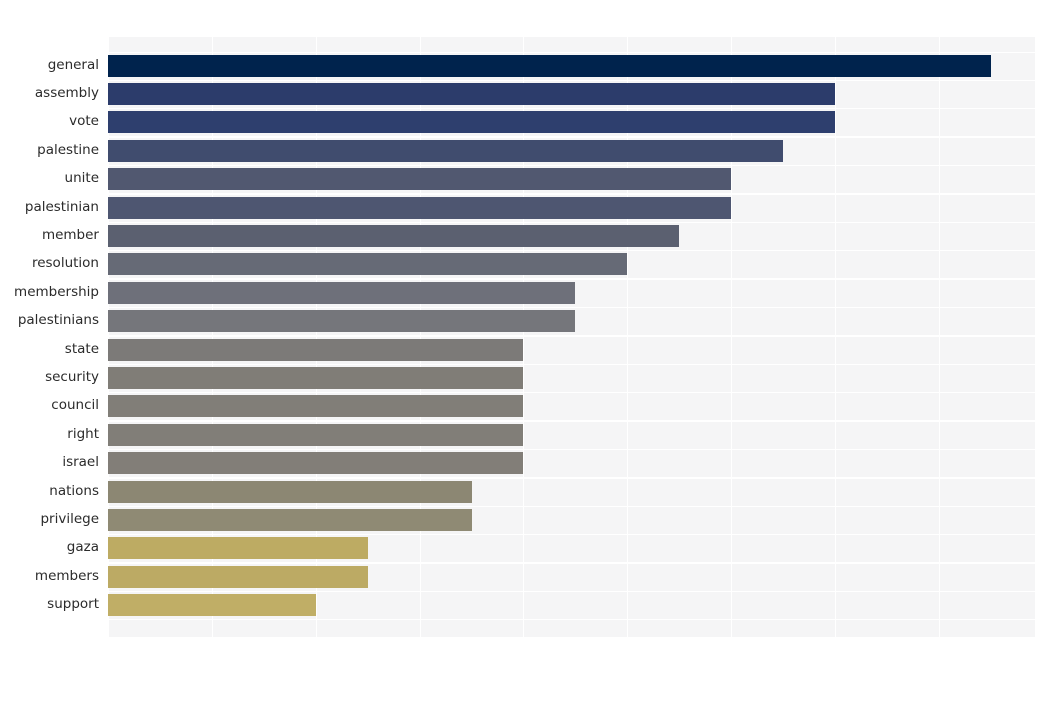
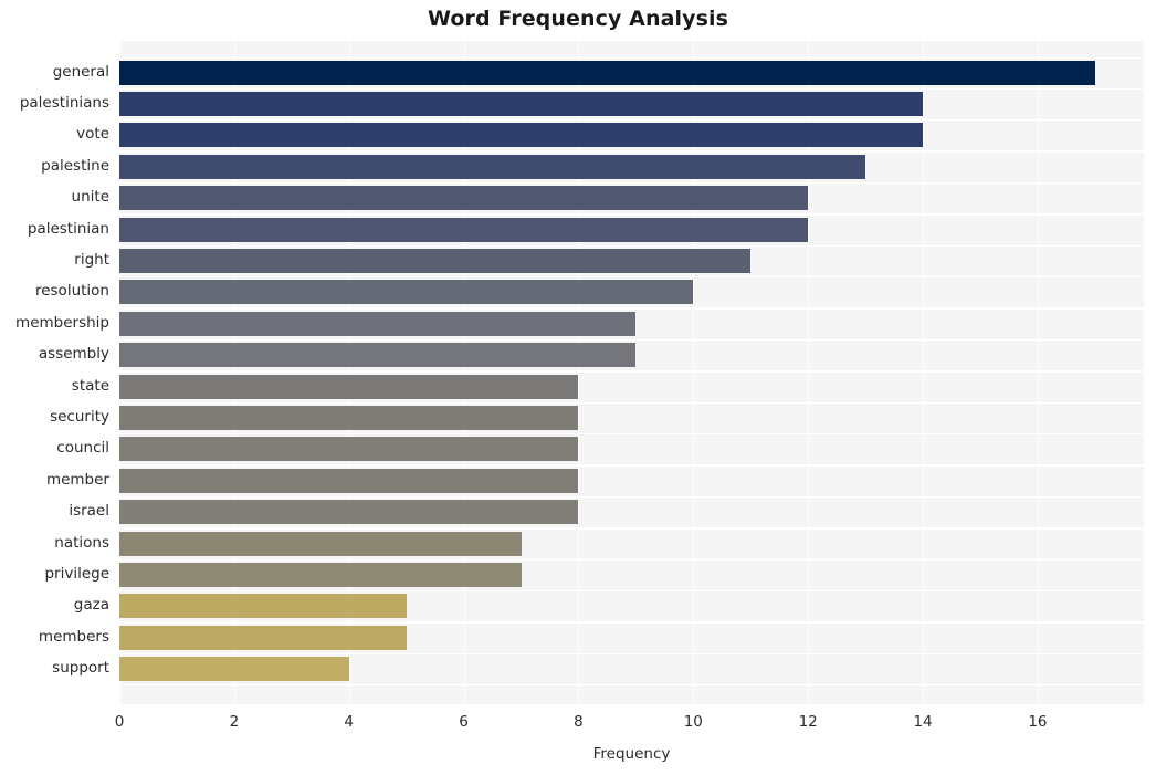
+ Word Frequency Analysis
  general
- assembly
+ palestinians
  vote
  palestine
  unite
  palestinian
- member
+ right
  resolution
  membership
- palestinians
+ assembly
  state
  security
  council
- right
+ member
  israel
  nations
  privilege
  gaza
  members
  support
+ 0
+ 2
+ 4
+ 6
+ 8
+ 10
+ 12
+ 14
+ 16
+ Frequency
